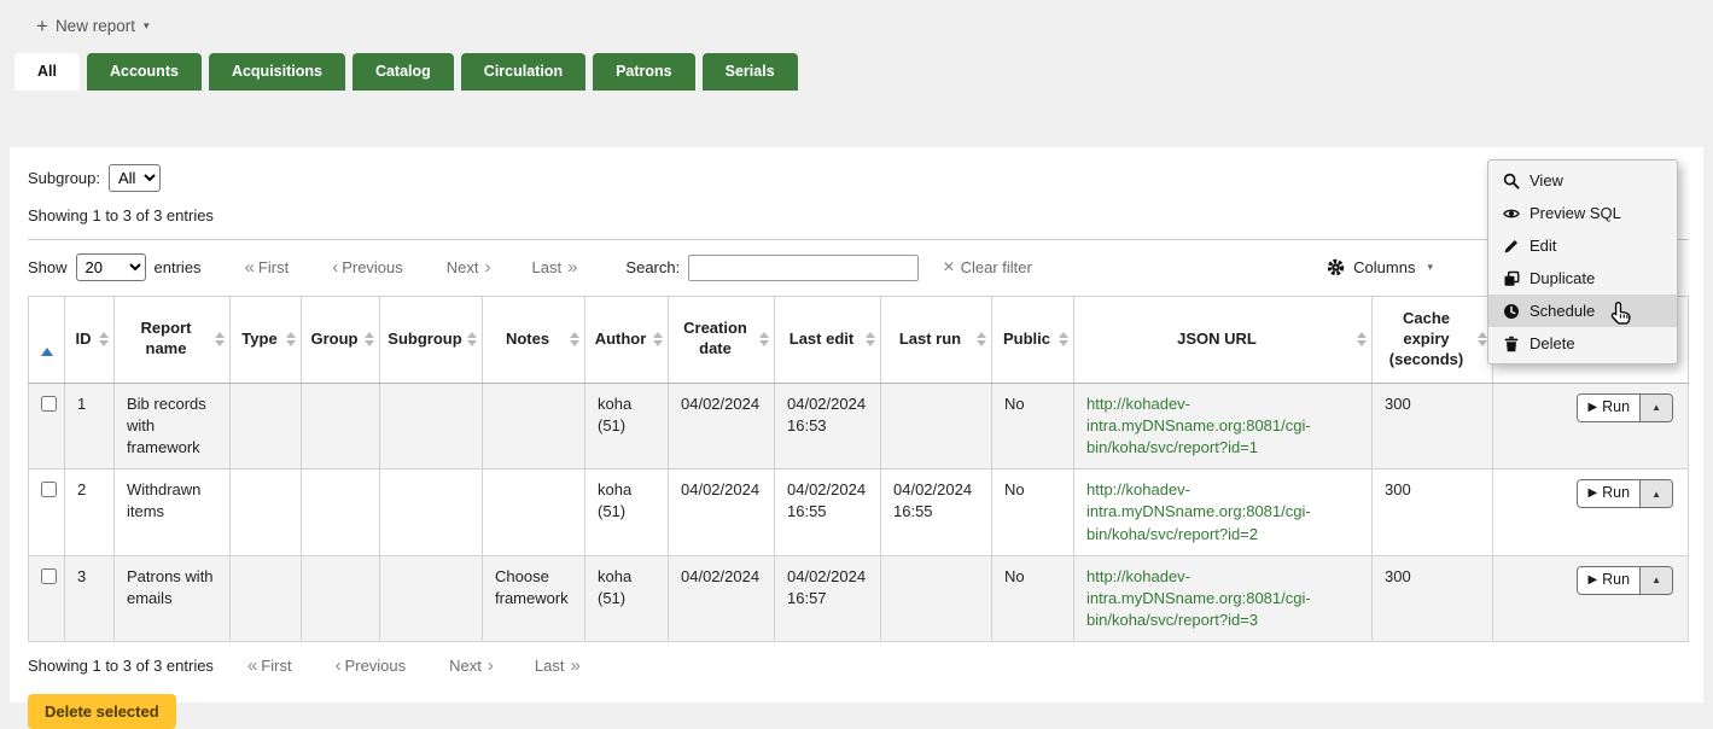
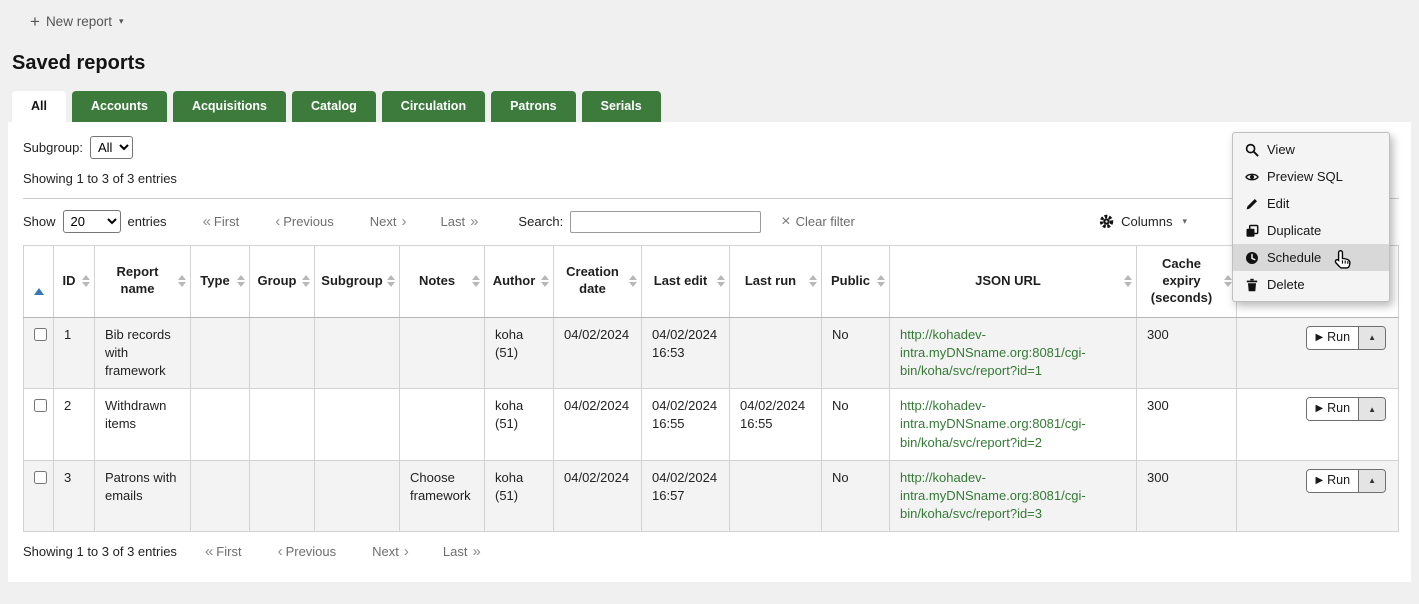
  +
  New report
  ▾
+ Saved reports
  All
  Accounts
  Acquisitions
  Catalog
  Circulation
  Patrons
  Serials
  Subgroup:
  All
  Showing 1 to 3 of 3 entries
  Show
  20
  entries
  «
  First
  ‹
  Previous
  Next
  ›
  Last
  »
  Search:
  ×
  Clear filter
  Columns
  ▾
  	ID	Report name	Type	Group	Subgroup	Notes	Author	Creation date	Last edit	Last run	Public	JSON URL	Cache expiry (seconds)
  	1	Bib records with framework					koha (51)	04/02/2024	04/02/2024 16:53		No	http://kohadev-intra.myDNSname.org:8081/cgi-bin/koha/svc/report?id=1	300	▶ Run ▲
  	2	Withdrawn items					koha (51)	04/02/2024	04/02/2024 16:55	04/02/2024 16:55	No	http://kohadev-intra.myDNSname.org:8081/cgi-bin/koha/svc/report?id=2	300	▶ Run ▲
  	3	Patrons with emails				Choose framework	koha (51)	04/02/2024	04/02/2024 16:57		No	http://kohadev-intra.myDNSname.org:8081/cgi-bin/koha/svc/report?id=3	300	▶ Run ▲
  Showing 1 to 3 of 3 entries
  «
  First
  ‹
  Previous
  Next
  ›
  Last
  »
- Delete selected
  View
  Preview SQL
  Edit
  Duplicate
  Schedule
  Delete
